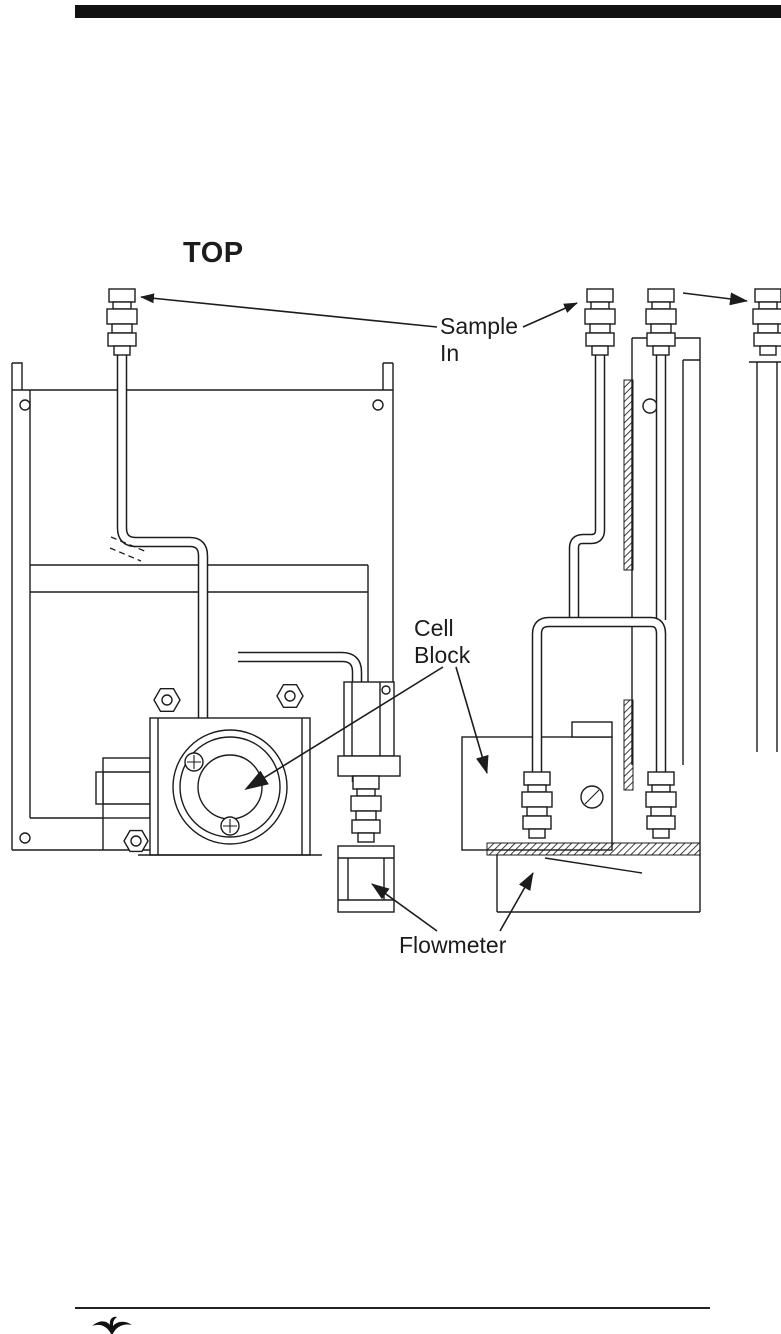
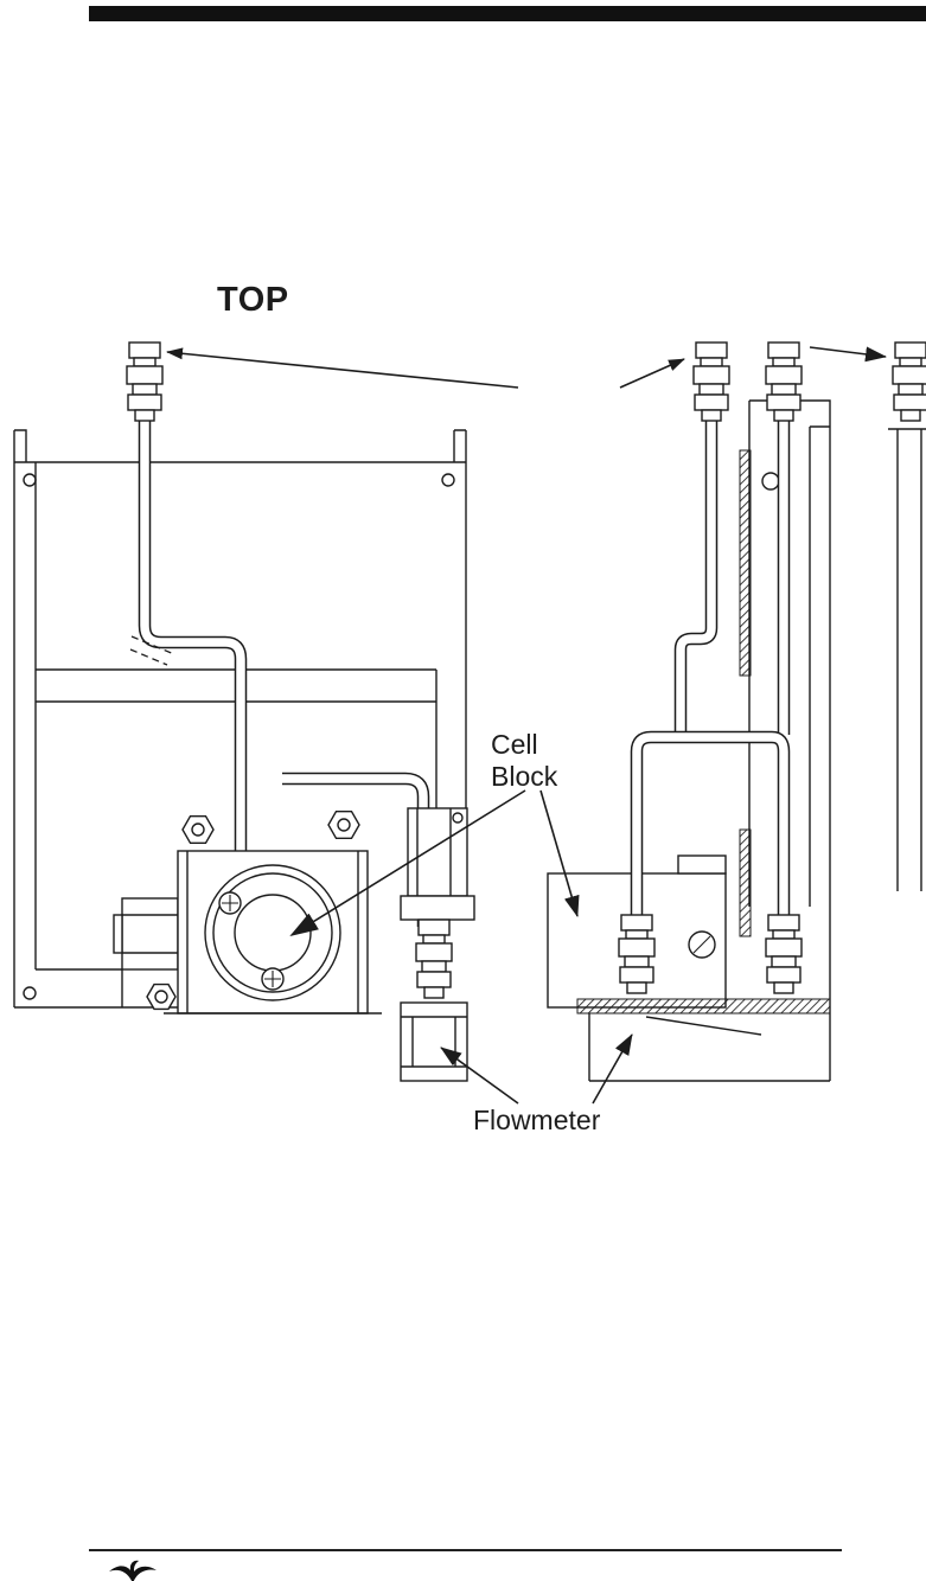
  TOP
- Sample
- In
  Cell
  Block
  Flowmeter
